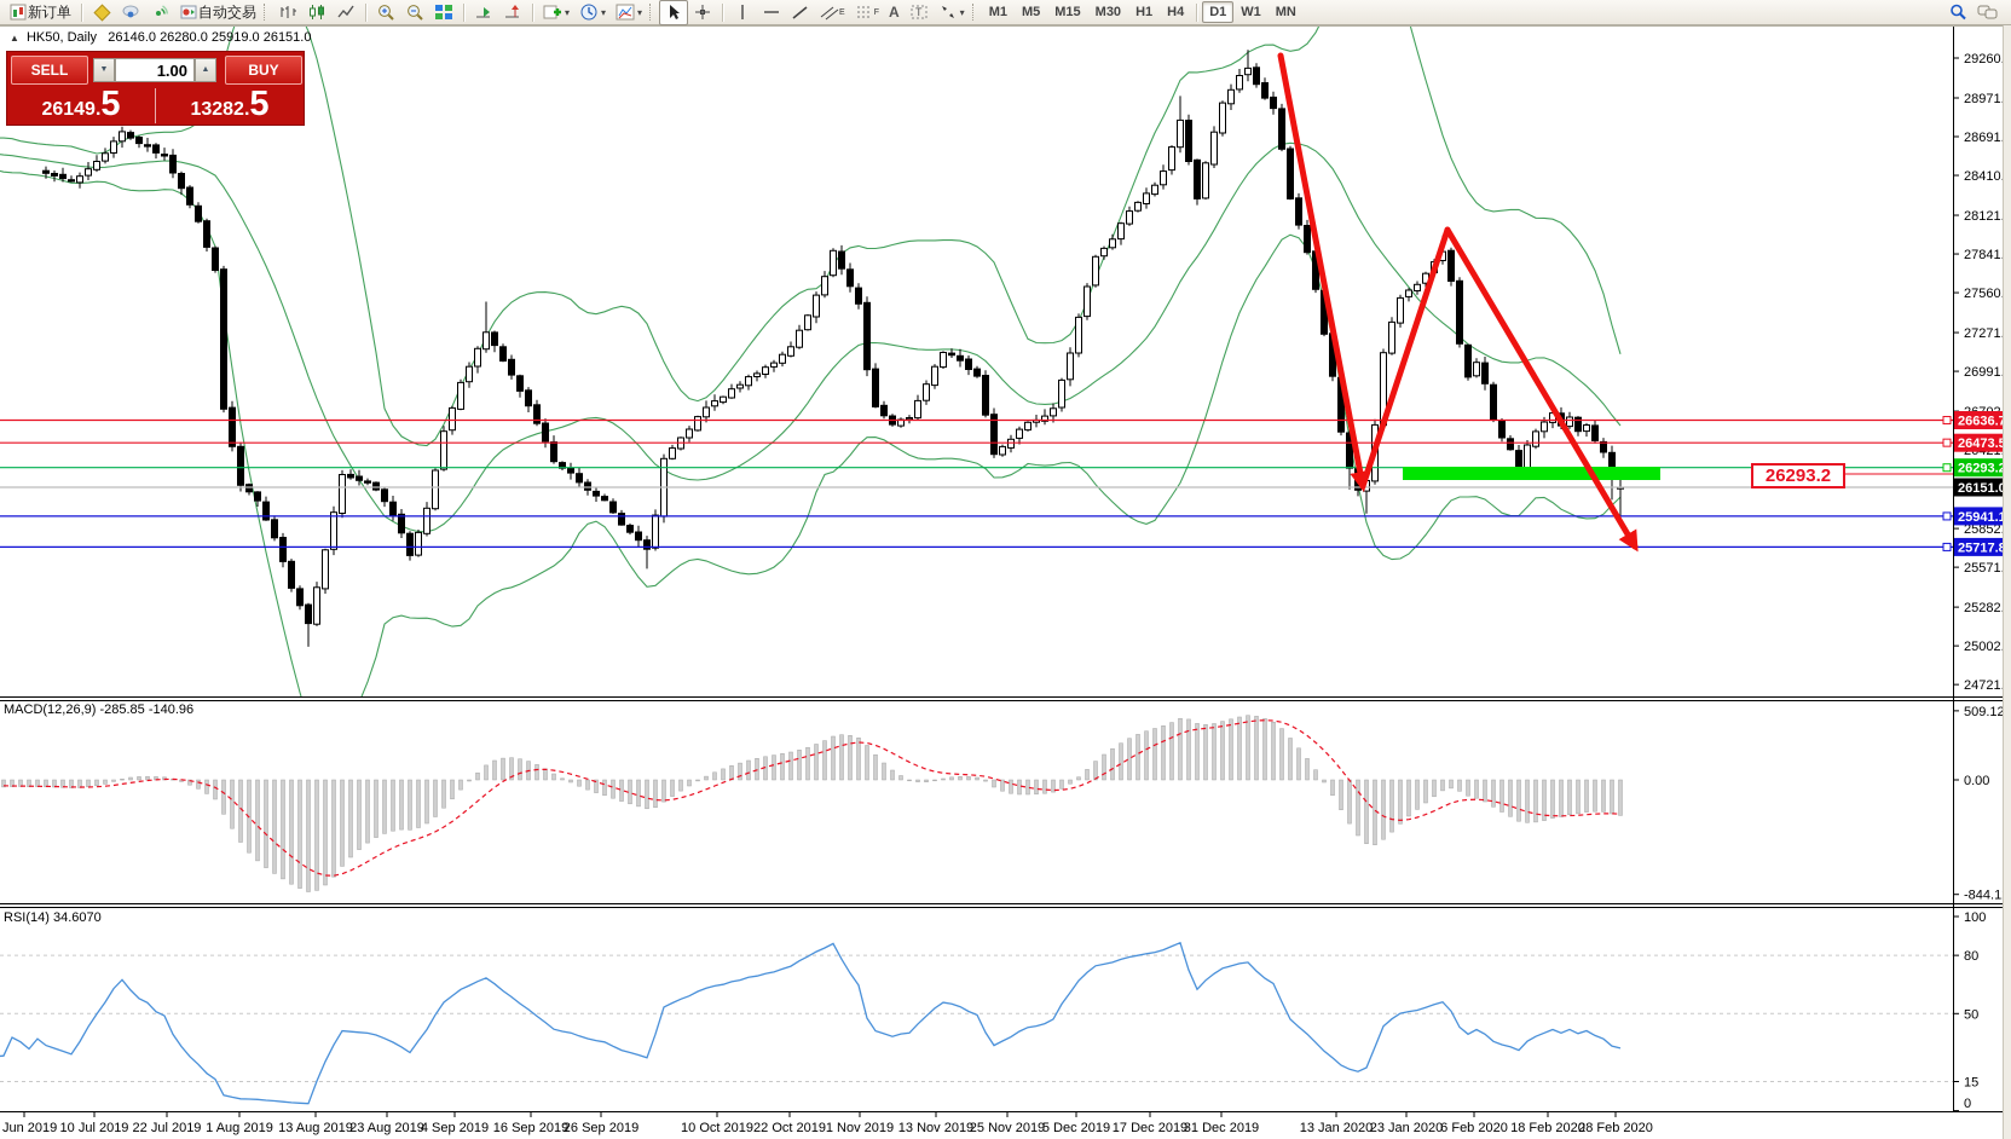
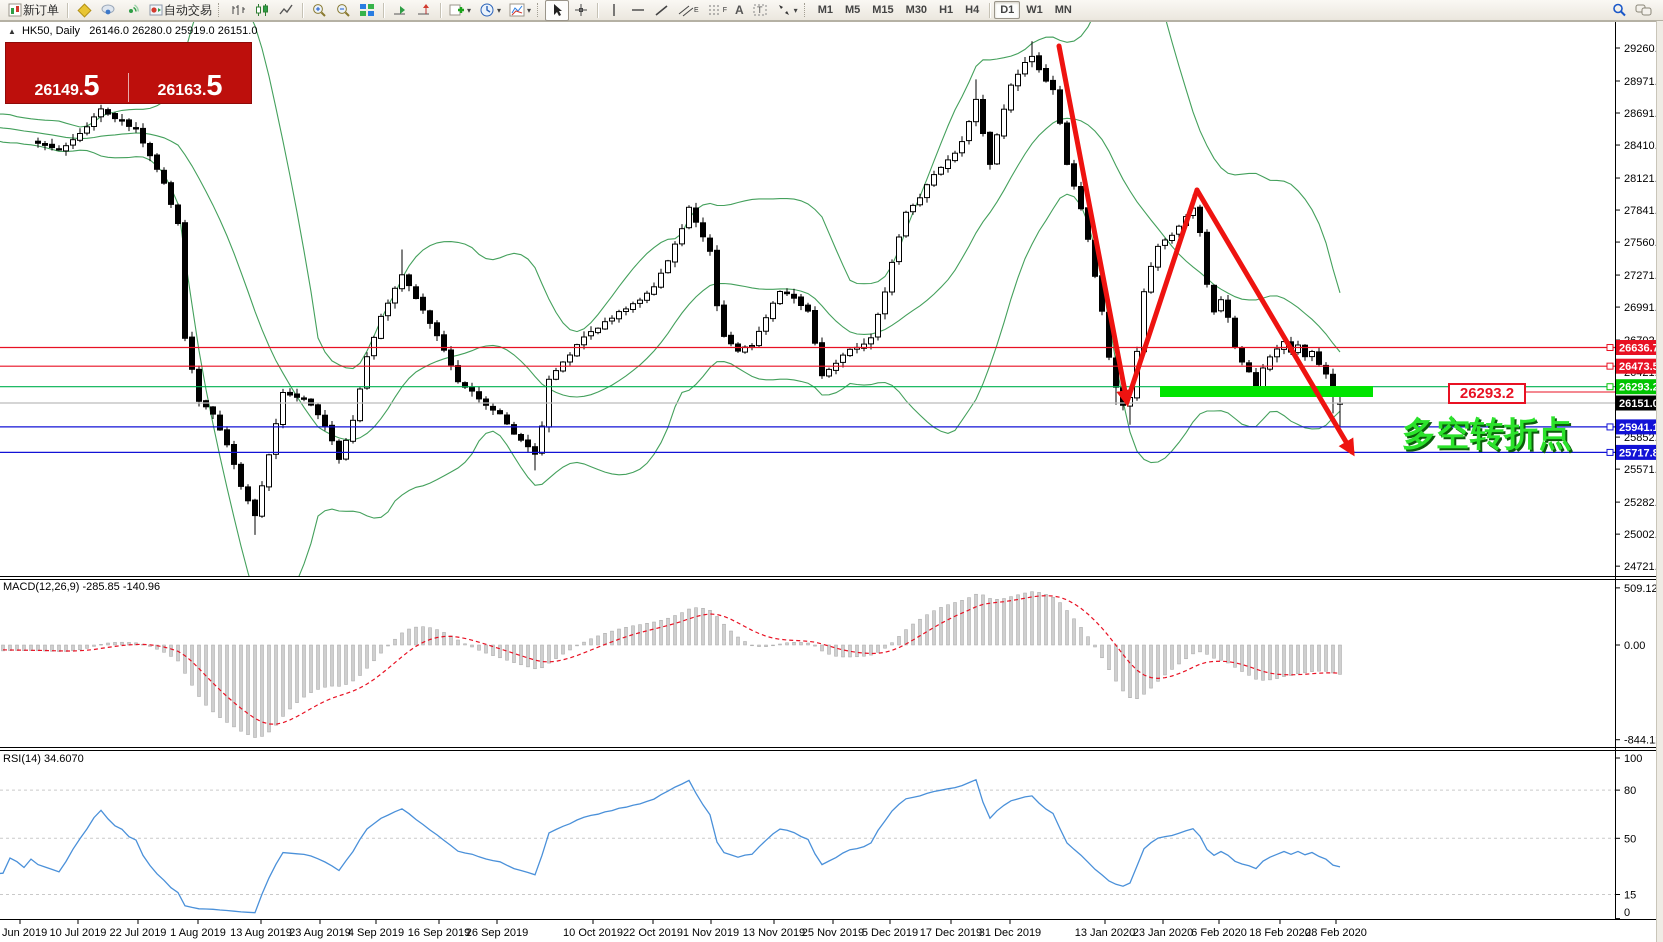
  新订单
  自动交易
  ▾
  ▾
  ▾
  A
  T
  ▾
  M1
  M5
  M15
  M30
  H1
  H4
  D1
  W1
  MN
  29260
  28971
  28691
  28410
  28121
  27841
  27560
  27271
  26991
  25852
  25571
  25282
  25002
  24721
  26636.
  26473.
  26293.
  26151.
  25941.
  25717.
  509.12
  0.00
  -844.1
  100
  80
  50
  15
  0
  Jun 2019
  10 Jul 2019
  22 Jul 2019
  1 Aug 2019
  13 Aug 2019
  23 Aug 2019
  4 Sep 2019
  16 Sep 2019
  26 Sep 2019
  10 Oct 2019
  22 Oct 2019
  1 Nov 2019
  13 Nov 2019
  25 Nov 2019
  5 Dec 2019
  17 Dec 2019
  31 Dec 2019
  13 Jan 2020
  23 Jan 2020
  6 Feb 2020
  18 Feb 2020
  28 Feb 2020
  ▲ HK50, Daily 26146.0 26280.0 25919.0 26151.0
- SELL
- 1.00
- BUY
  26149
  .
  5
- 13282
+ 26163
  .
  5
  MACD(12,26,9) -285.85 -140.96
  RSI(14) 34.6070
  26293.2
+ 多空转折点
